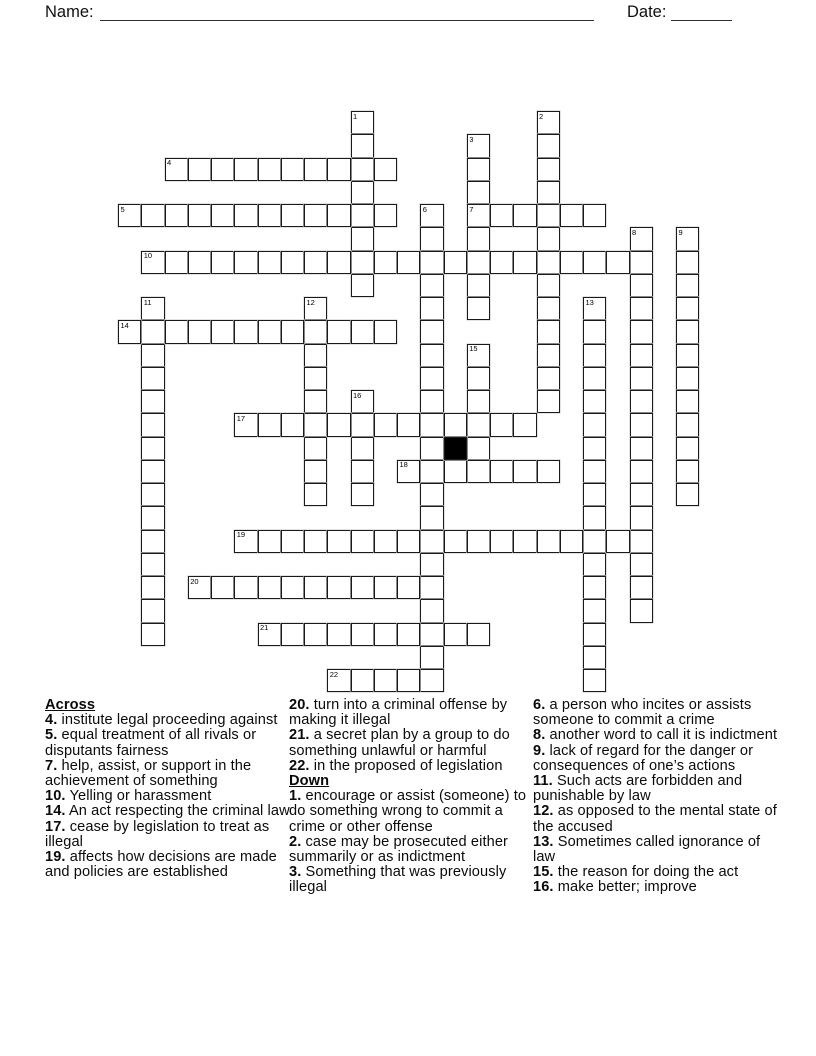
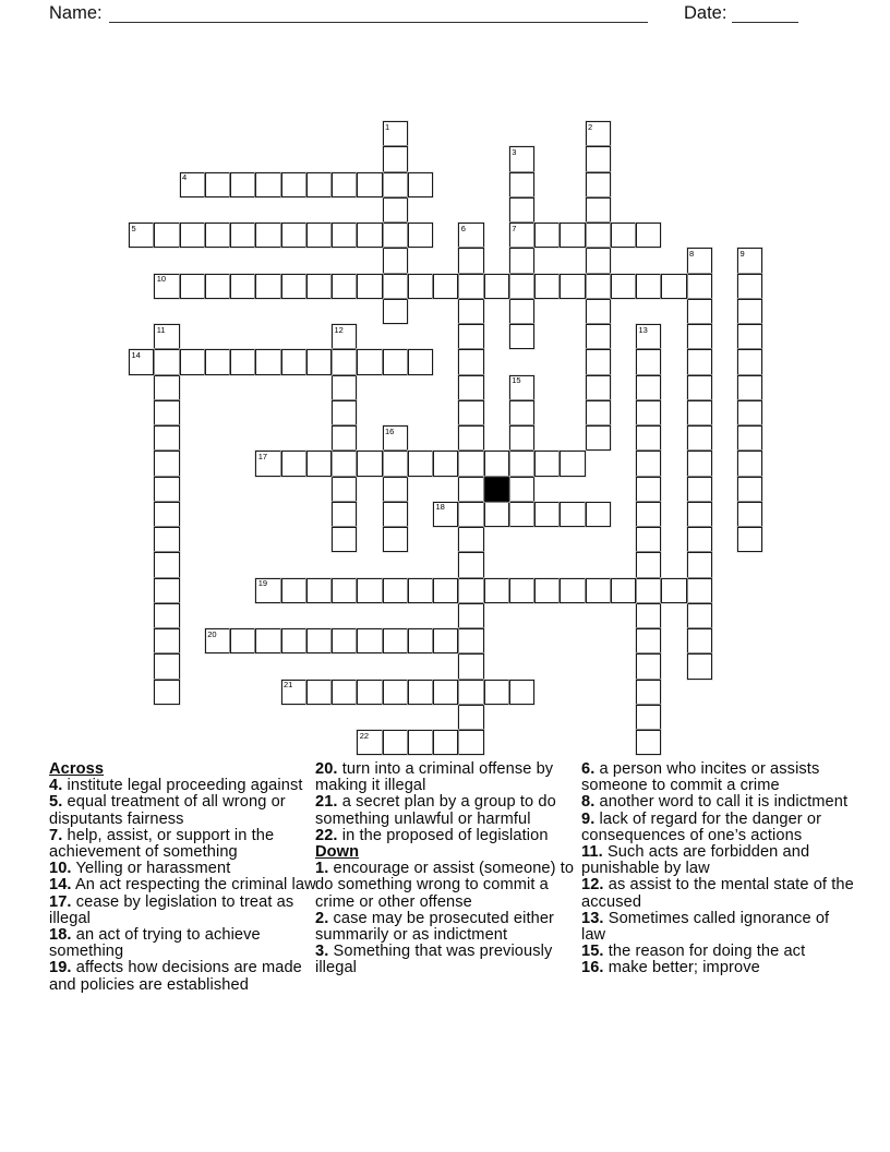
  Name:
  Date:
  1
  2
  3
  7
  4
  5
  6
  8
  9
  10
  11
  12
  13
  14
  15
  16
  17
  18
  19
  20
  21
  22
  Across
  4. institute legal proceeding against
- 5. equal treatment of all rivals or disputants fairness
+ 5. equal treatment of all wrong or disputants fairness
  7. help, assist, or support in the achievement of something
  10. Yelling or harassment
  14. An act respecting the criminal law
  17. cease by legislation to treat as illegal
+ 18. an act of trying to achieve something
  19. affects how decisions are made and policies are established
  20. turn into a criminal offense by making it illegal
  21. a secret plan by a group to do something unlawful or harmful
  22. in the proposed of legislation
  Down
  1. encourage or assist (someone) to do something wrong to commit a crime or other offense
  2. case may be prosecuted either summarily or as indictment
  3. Something that was previously illegal
  6. a person who incites or assists someone to commit a crime
  8. another word to call it is indictment
  9. lack of regard for the danger or consequences of one’s actions
  11. Such acts are forbidden and punishable by law
- 12. as opposed to the mental state of the accused
+ 12. as assist to the mental state of the accused
  13. Sometimes called ignorance of law
  15. the reason for doing the act
  16. make better; improve
